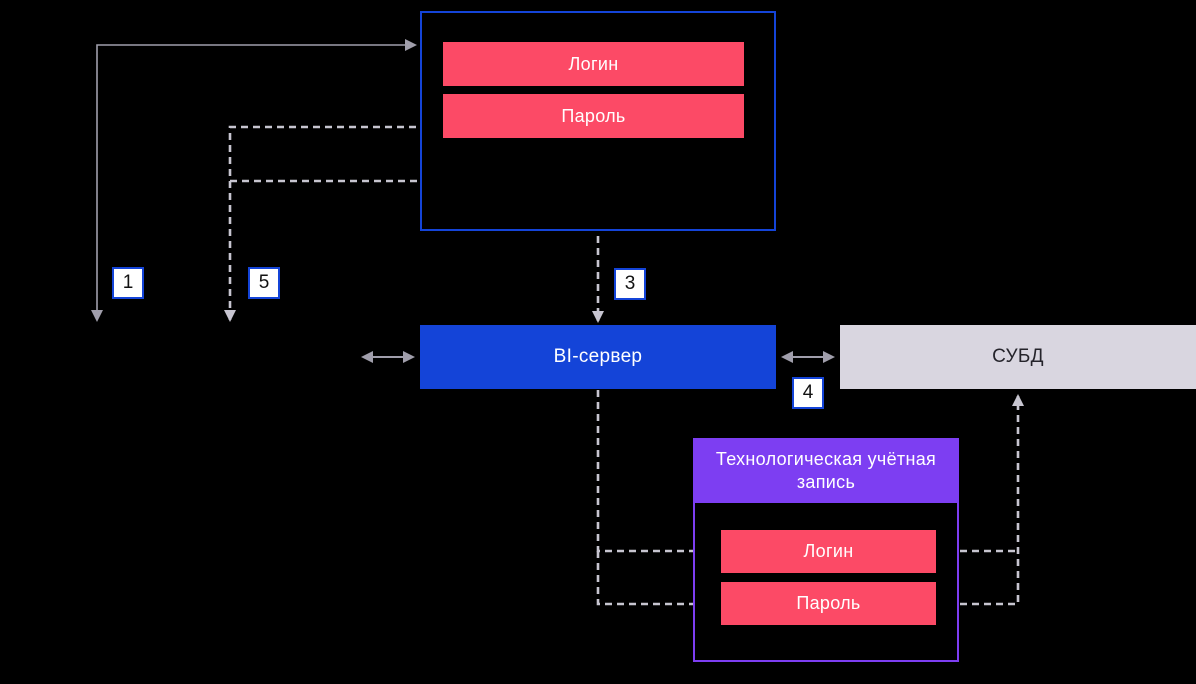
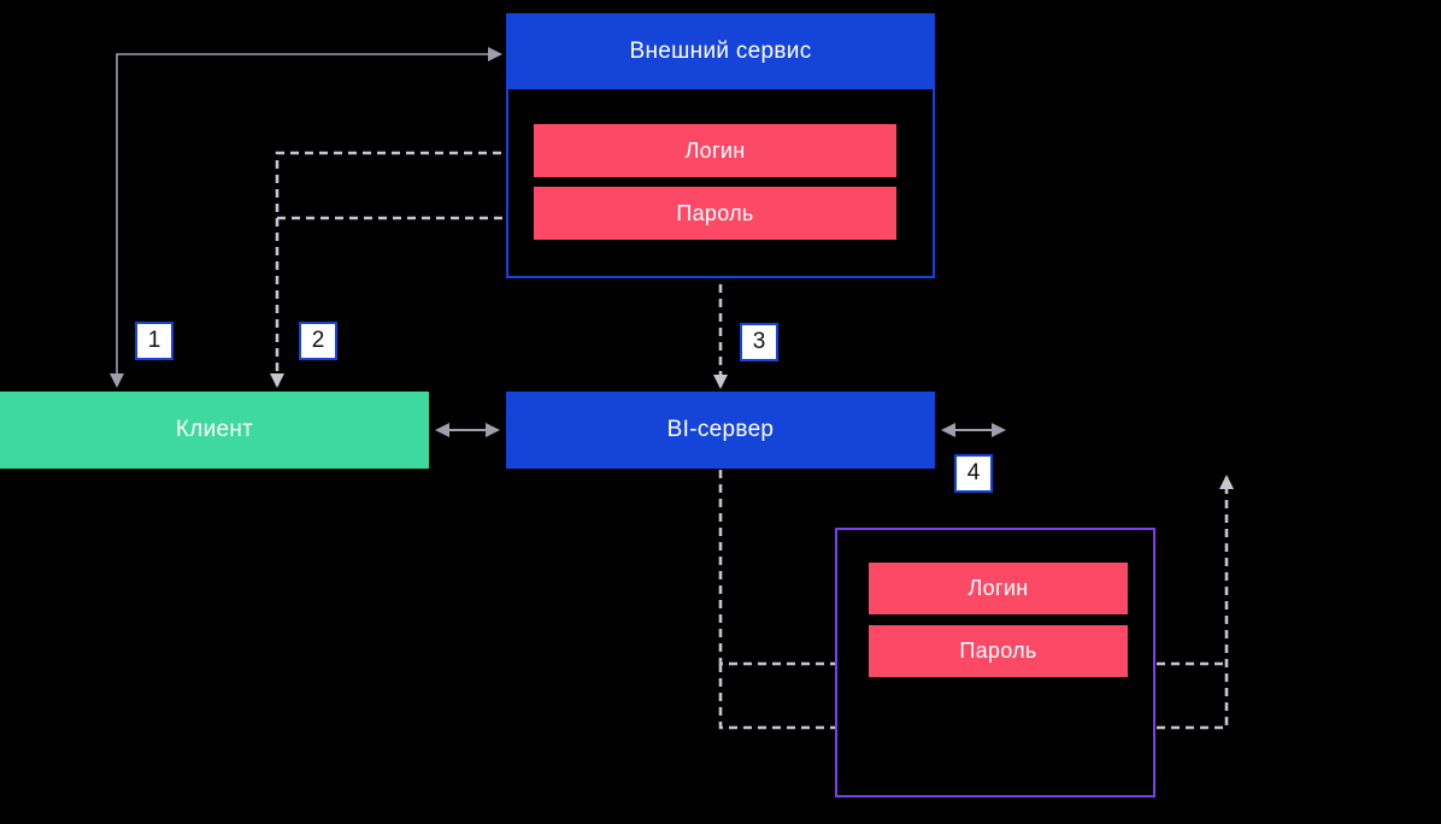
+ Внешний сервис
  Логин
  Пароль
+ Клиент
  BI-сервер
- СУБД
- Технологическая учётная запись
  Логин
  Пароль
  1
- 5
+ 2
  3
  4
